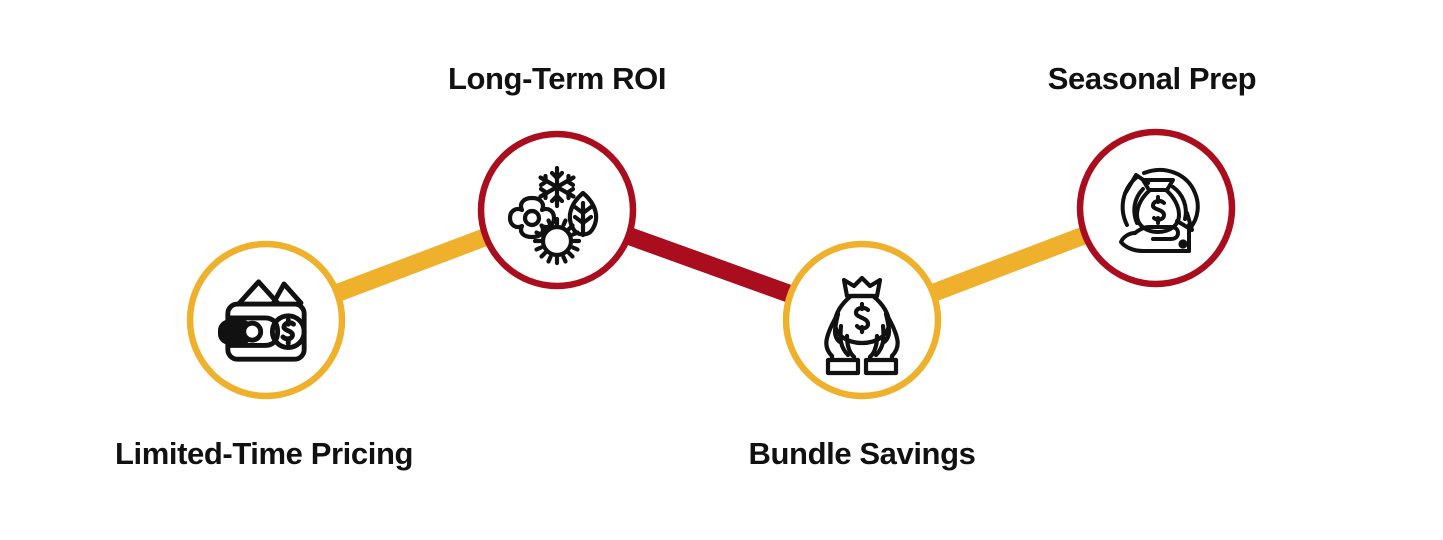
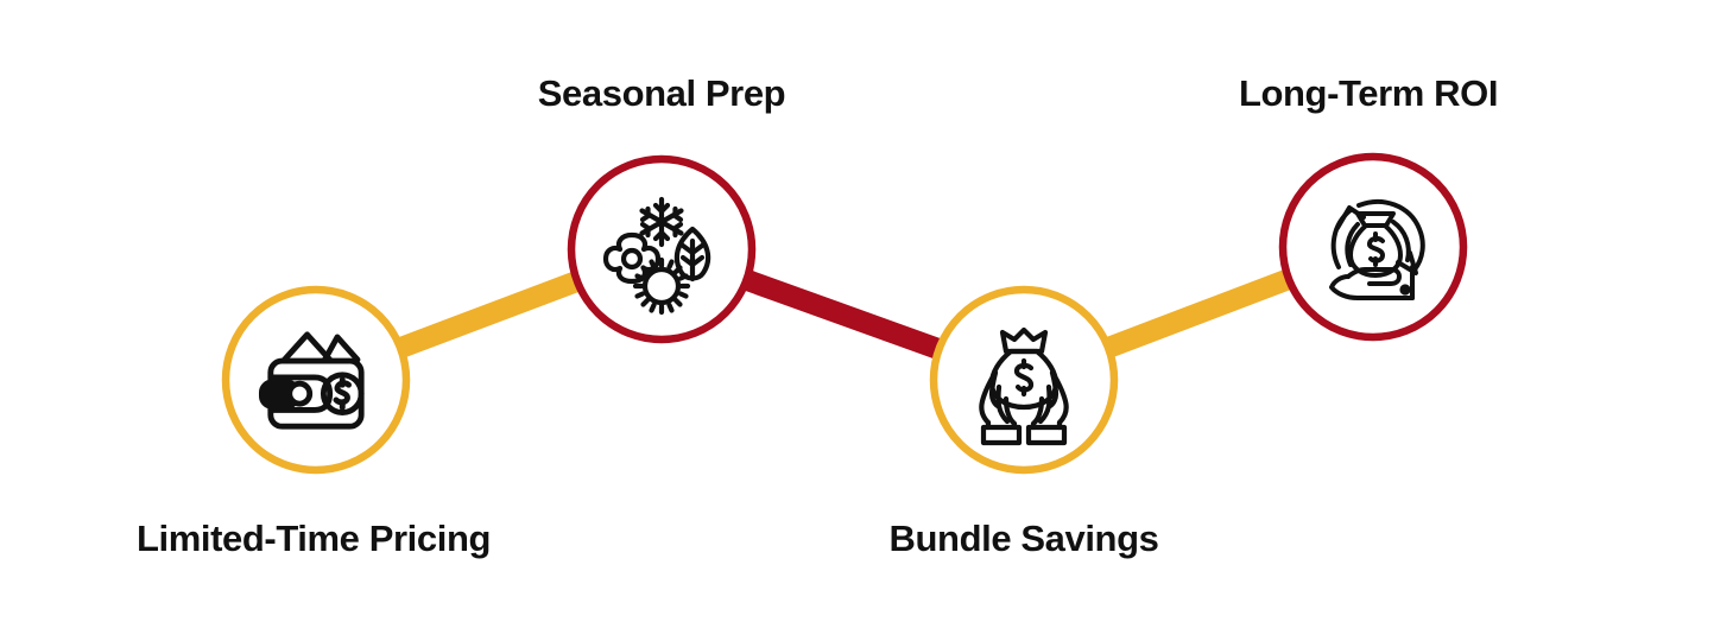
  Limited-Time Pricing
- Long-Term ROI
+ Seasonal Prep
  Bundle Savings
- Seasonal Prep
+ Long-Term ROI
